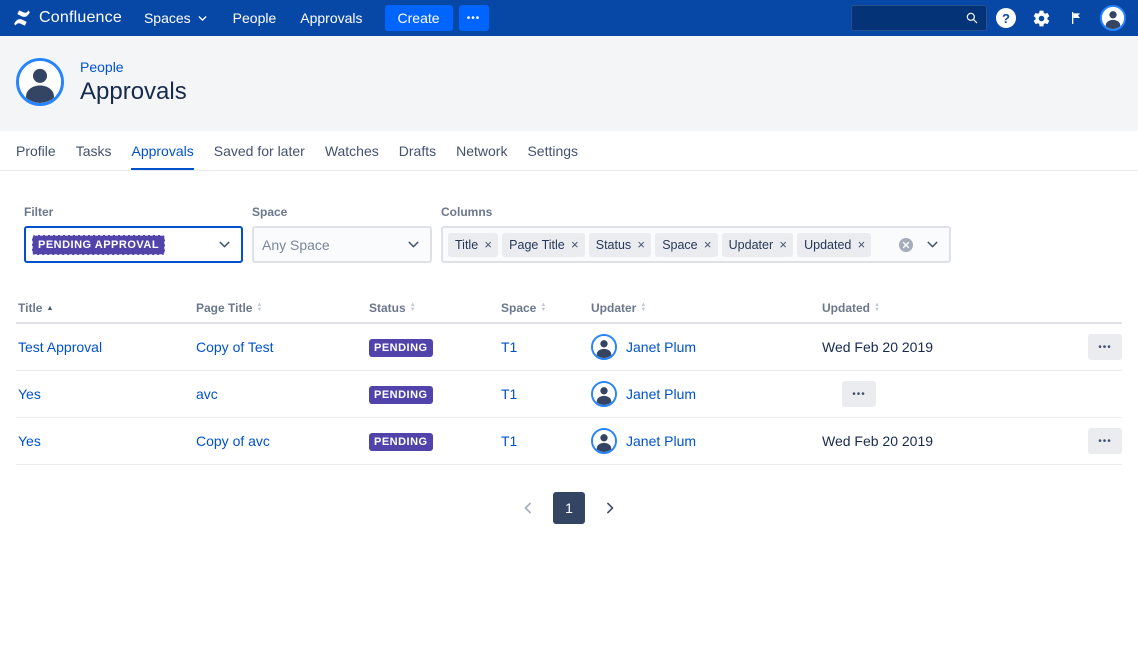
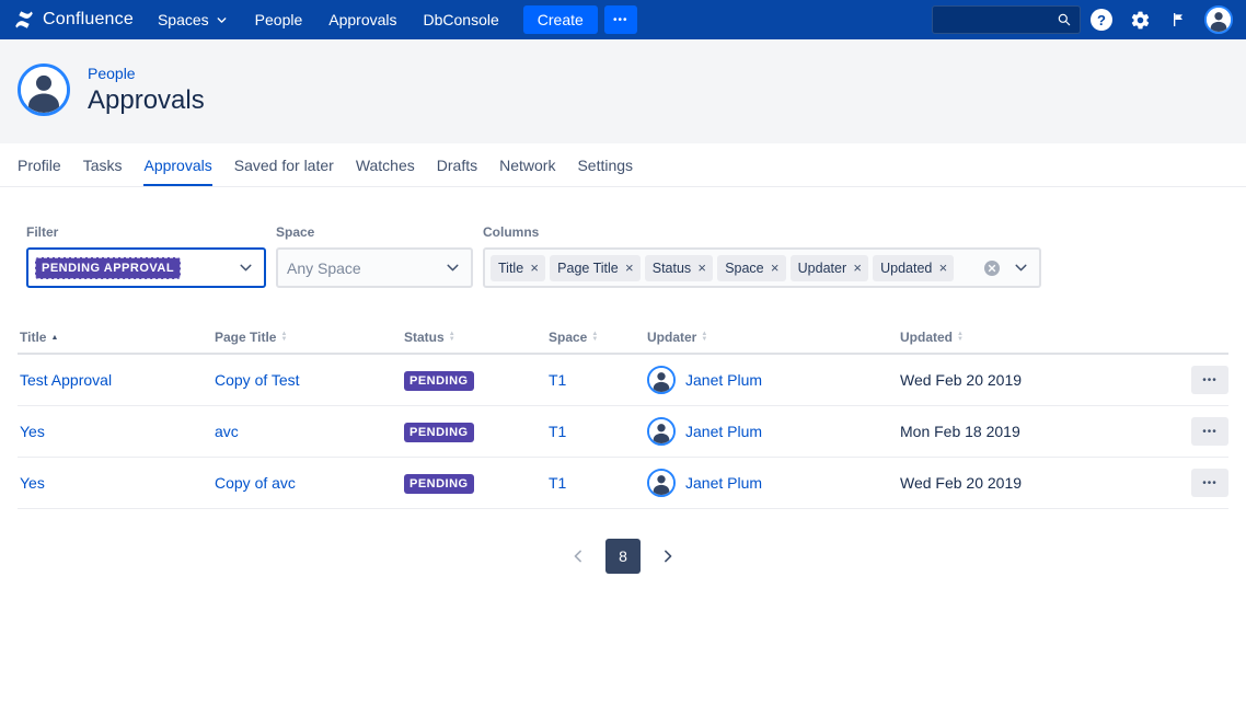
  Confluence
  Spaces
  People
  Approvals
+ DbConsole
  Create
  •••
  ?
  People
  Approvals
  Profile
  Tasks
  Approvals
  Saved for later
  Watches
  Drafts
  Network
  Settings
  Filter
  PENDING APPROVAL
  Space
  Any Space
  Columns
  Title
  ×
  Page Title
  ×
  Status
  ×
  Space
  ×
  Updater
  ×
  Updated
  ×
  Title
  Page Title
  Status
  Space
  Updater
  Updated
  Test Approval
  Copy of Test
  PENDING
  T1
  Janet Plum
  Wed Feb 20 2019
  •••
  Yes
  avc
  PENDING
  T1
  Janet Plum
+ Mon Feb 18 2019
  •••
  Yes
  Copy of avc
  PENDING
  T1
  Janet Plum
  Wed Feb 20 2019
  •••
- 1
+ 8
